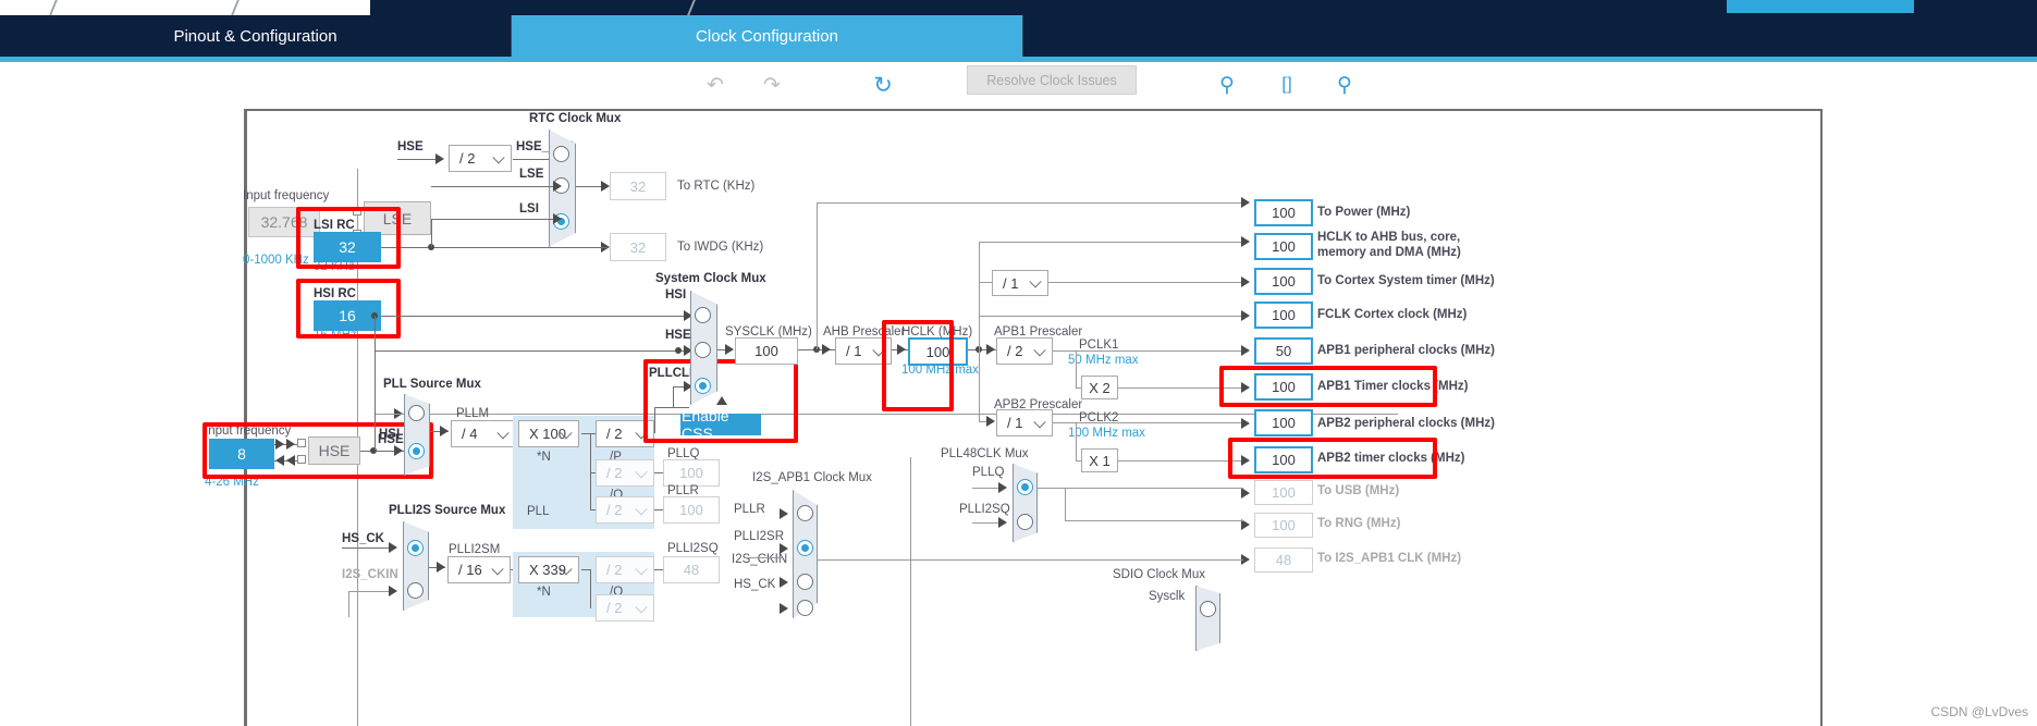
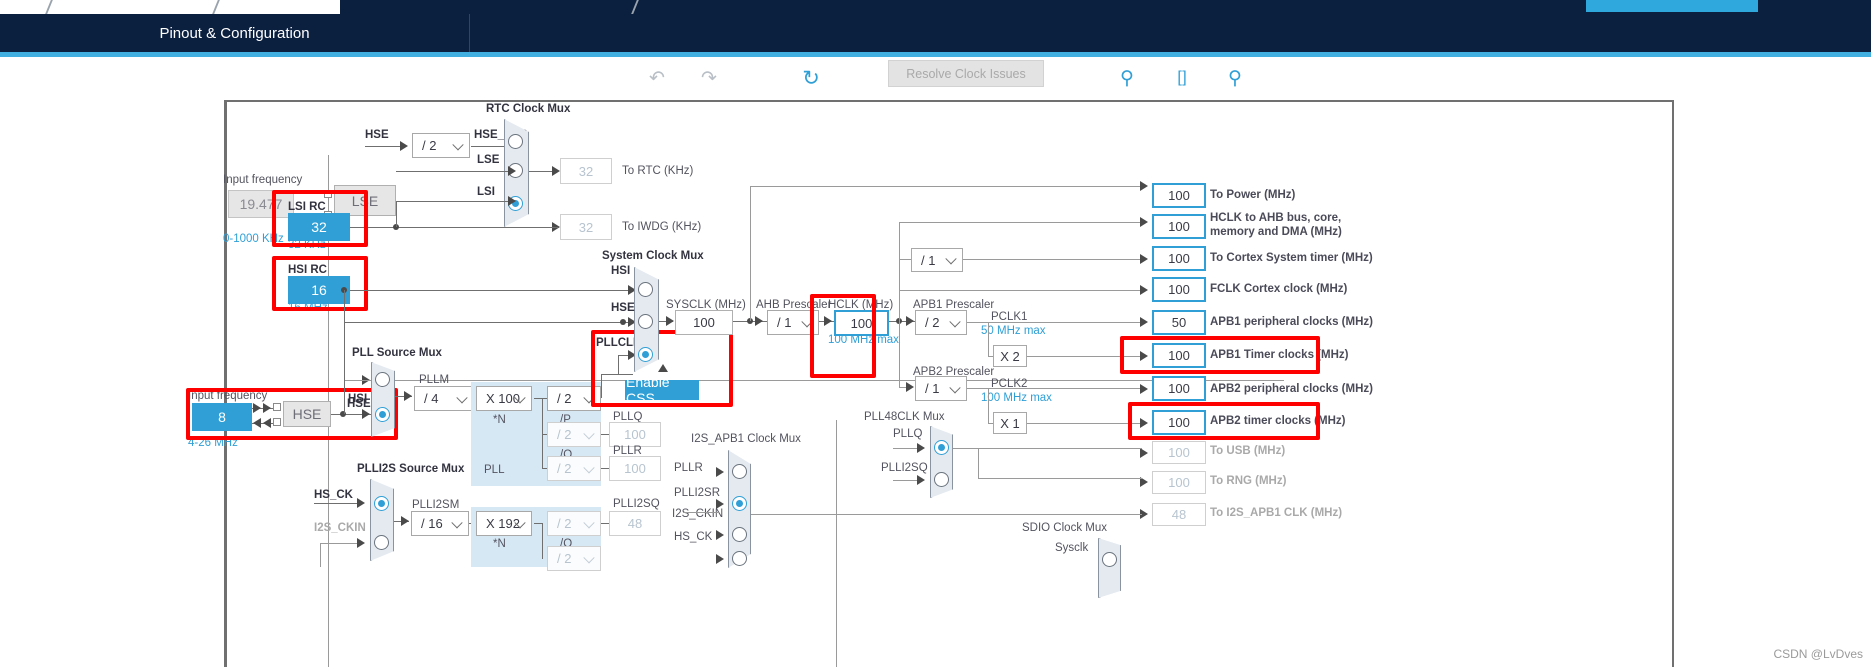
  Pinout & Configuration
- Clock Configuration
  ↶
  ↷
  ↻
  ⚲
  [ ]
  ⚲
  Resolve Clock Issues
  Input frequency
- 32.768
+ 19.477
  0-1000 KHz
  LSE
  HSE
  / 2
  RTC Clock Mux
  LSE
  LSI
  32
  To RTC (KHz)
  32
  To IWDG (KHz)
  LSI RC
  32
  32 KHz
  HSI RC
  16
  16 MHz
  Input frequency
  8
  4-26 MHz
  HSE
  PLL Source Mux
  HSI
  HSE
  PLLM
  / 4
  PLL
  X 100
  *N
  / 2
  /P
  / 2
  /Q
  / 2
  PLLQ
  100
  PLLR
  100
  PLLCL
  Enable CSS
  System Clock Mux
  HSI
  HSE
  SYSCLK (MHz)
  100
  AHB Prescaler
  / 1
  HCLK (MHz)
  100
  100 MHz max
  / 1
  APB1 Prescaler
  / 2
  PCLK1
  50 MHz max
  X 2
  APB2 Prescaler
  / 1
  PCLK2
  100 MHz max
  X 1
  100
  To Power (MHz)
  100
  HCLK to AHB bus, core,
  memory and DMA (MHz)
  100
  To Cortex System timer (MHz)
  100
  FCLK Cortex clock (MHz)
  50
  APB1 peripheral clocks (MHz)
  100
  APB1 Timer clocks (MHz)
  100
  APB2 peripheral clocks (MHz)
  100
  APB2 timer clocks (MHz)
  100
  To USB (MHz)
  100
  To RNG (MHz)
  48
  To I2S_APB1 CLK (MHz)
  PLL48CLK Mux
  PLLQ
  PLLI2SQ
  PLLI2S Source Mux
  HS_CK
  I2S_CKIN
  PLLI2SM
  / 16
- X 339
+ X 192
  *N
  / 2
  /Q
  / 2
  PLLI2SQ
  48
  I2S_APB1 Clock Mux
  PLLR
  PLLI2SR
  I2S_CKIN
  HS_CK
  SDIO Clock Mux
  Sysclk
  CSDN @LvDves
